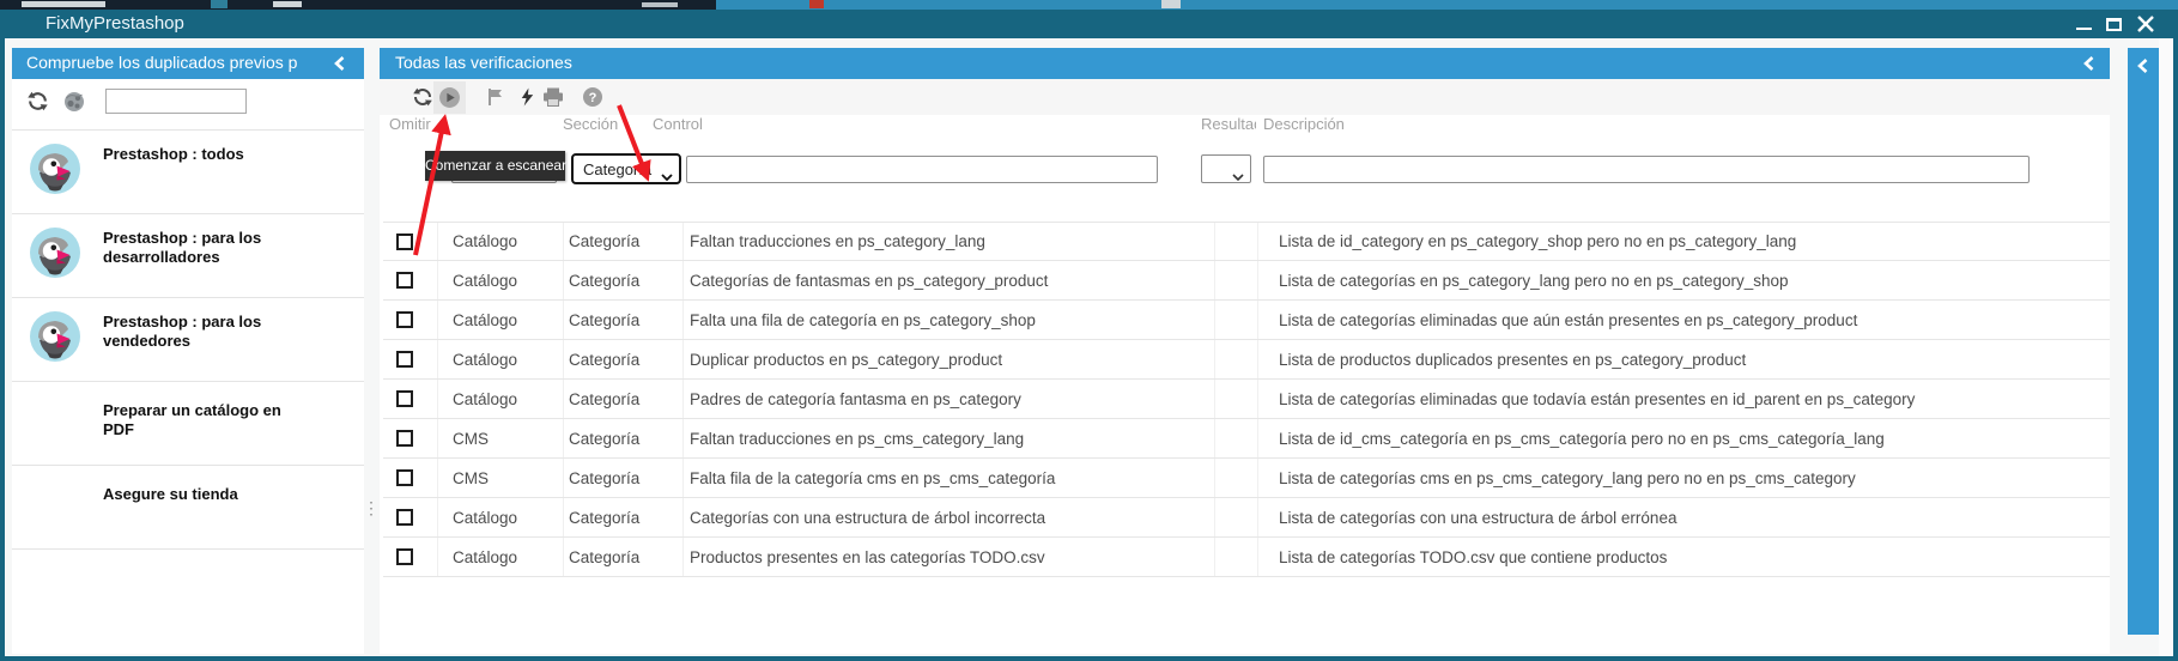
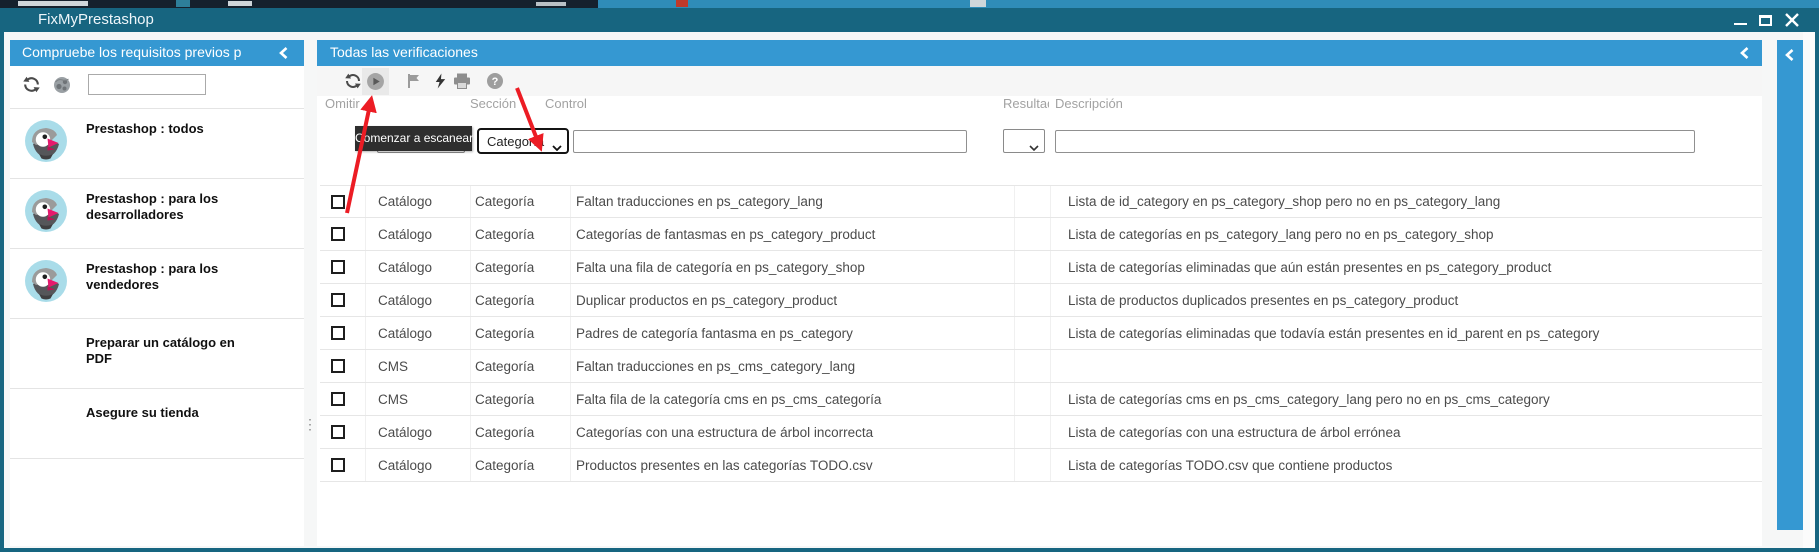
  FixMyPrestashop
- Compruebe los duplicados previos p
+ Compruebe los requisitos previos p
  Prestashop : todos
  Prestashop : para los desarrolladores
  Prestashop : para los vendedores
  Preparar un catálogo en PDF
  Asegure su tienda
  ⋮
  Todas las verificaciones
  ?
  Omitir
  Sección
  Control
  Resulta
  Descripción
  Categoría
  Comenzar a escanear
  Catálogo
  Categoría
  Faltan traducciones en ps_category_lang
  Lista de id_category en ps_category_shop pero no en ps_category_lang
  Catálogo
  Categoría
  Categorías de fantasmas en ps_category_product
  Lista de categorías en ps_category_lang pero no en ps_category_shop
  Catálogo
  Categoría
  Falta una fila de categoría en ps_category_shop
  Lista de categorías eliminadas que aún están presentes en ps_category_product
  Catálogo
  Categoría
  Duplicar productos en ps_category_product
  Lista de productos duplicados presentes en ps_category_product
  Catálogo
  Categoría
  Padres de categoría fantasma en ps_category
  Lista de categorías eliminadas que todavía están presentes en id_parent en ps_category
  CMS
  Categoría
  Faltan traducciones en ps_cms_category_lang
- Lista de id_cms_categoría en ps_cms_categoría pero no en ps_cms_categoría_lang
  CMS
  Categoría
  Falta fila de la categoría cms en ps_cms_categoría
  Lista de categorías cms en ps_cms_category_lang pero no en ps_cms_category
  Catálogo
  Categoría
  Categorías con una estructura de árbol incorrecta
  Lista de categorías con una estructura de árbol errónea
  Catálogo
  Categoría
  Productos presentes en las categorías TODO.csv
  Lista de categorías TODO.csv que contiene productos
